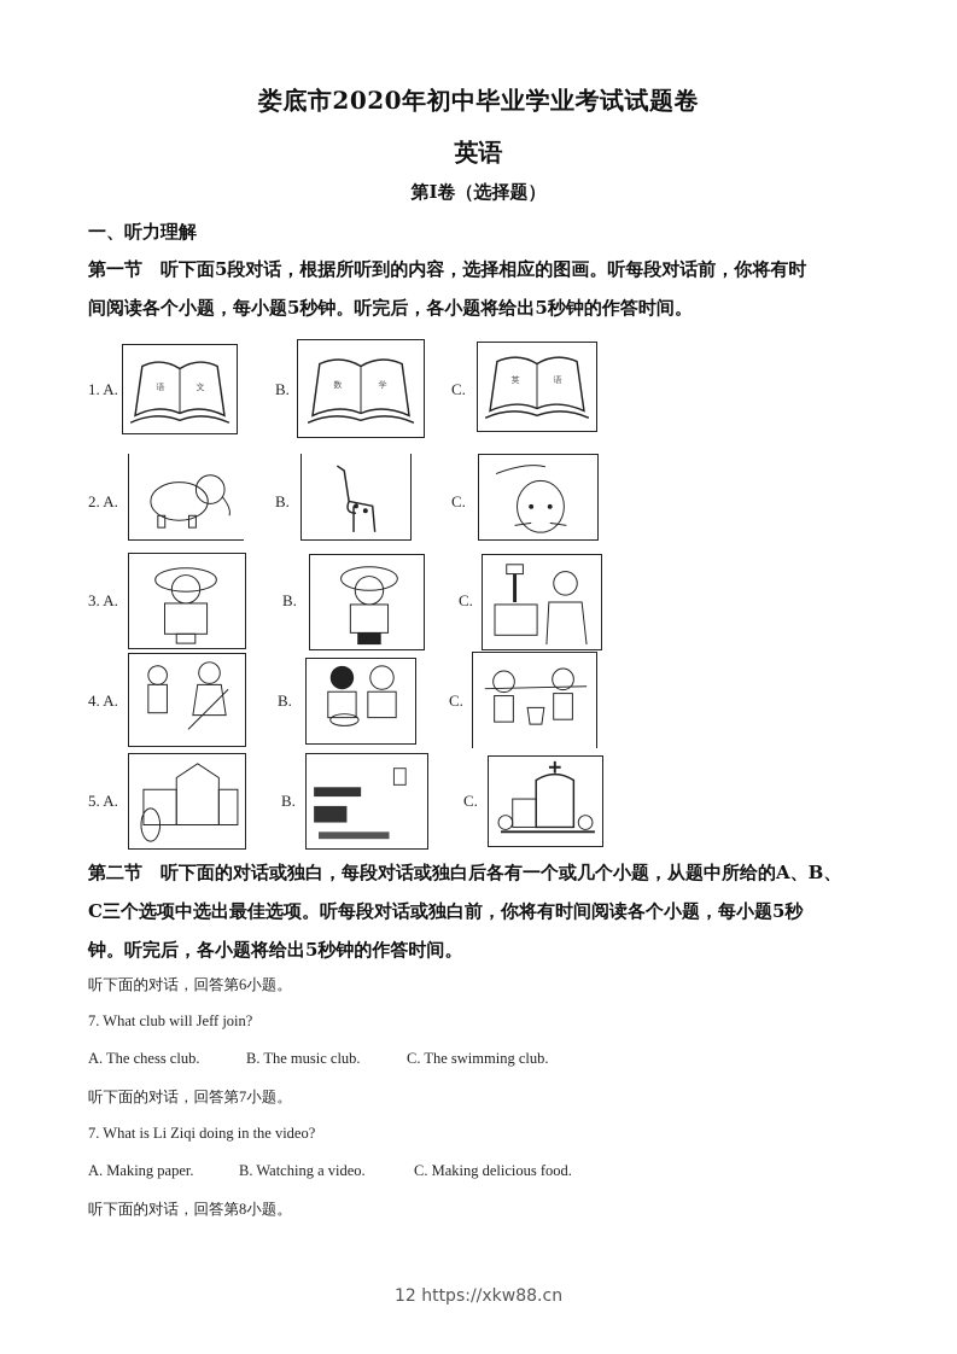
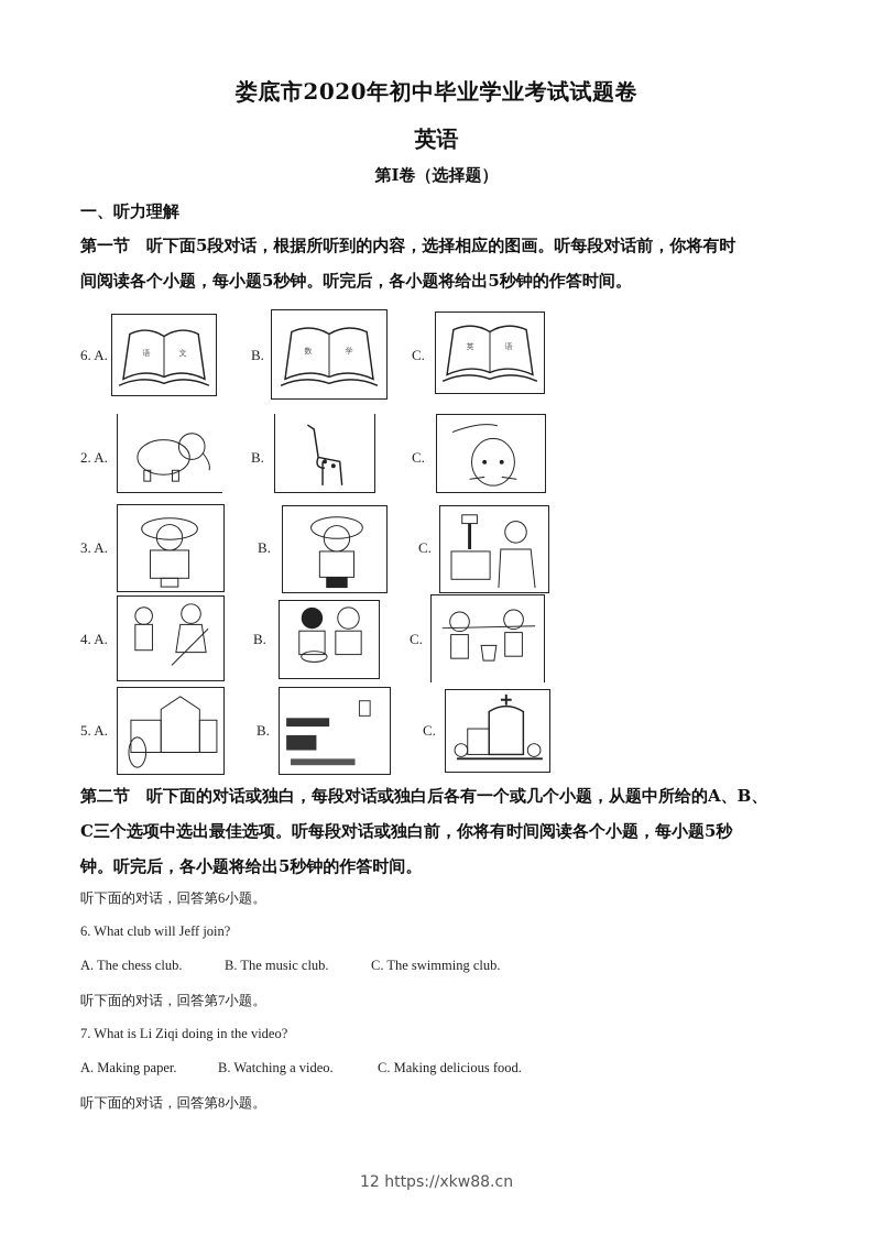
  娄底市2020年初中毕业学业考试试题卷
  英语
  第Ⅰ卷（选择题）
  一、听力理解
  第一节 听下面5段对话，根据所听到的内容，选择相应的图画。听每段对话前，你将有时
  间阅读各个小题，每小题5秒钟。听完后，各小题将给出5秒钟的作答时间。
- 1. A.
+ 6. A.
  语
  文
  B.
  数
  学
  C.
  英
  语
  2. A.
  B.
  C.
  3. A.
  B.
  C.
  4. A.
  B.
  C.
  5. A.
  B.
  C.
  第二节 听下面的对话或独白，每段对话或独白后各有一个或几个小题，从题中所给的A、B、
  C三个选项中选出最佳选项。听每段对话或独白前，你将有时间阅读各个小题，每小题5秒
  钟。听完后，各小题将给出5秒钟的作答时间。
  听下面的对话，回答第6小题。
- 7. What club will Jeff join?
+ 6. What club will Jeff join?
  A. The chess club.
  B. The music club.
  C. The swimming club.
  听下面的对话，回答第7小题。
  7. What is Li Ziqi doing in the video?
  A. Making paper.
  B. Watching a video.
  C. Making delicious food.
  听下面的对话，回答第8小题。
  12 https://xkw88.cn
